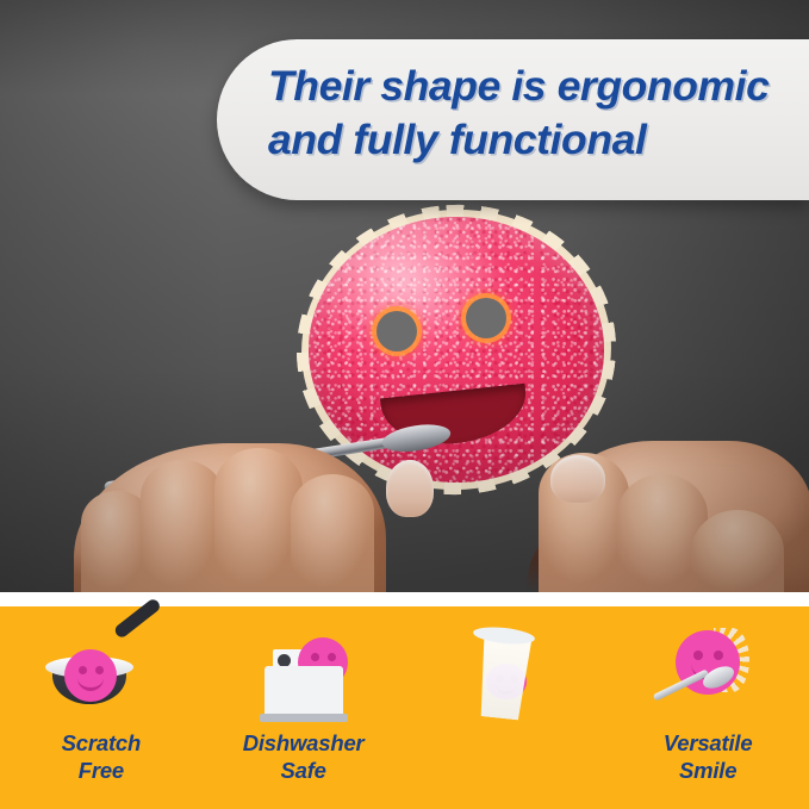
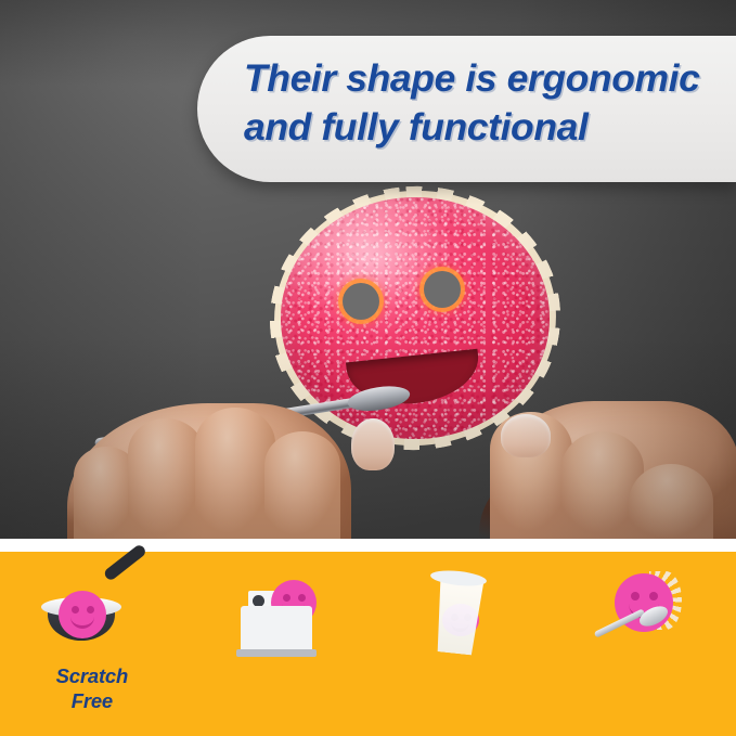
  Their shape is ergonomic
  and fully functional
  Scratch
  Free
- Dishwasher
- Safe
- Versatile
- Smile
